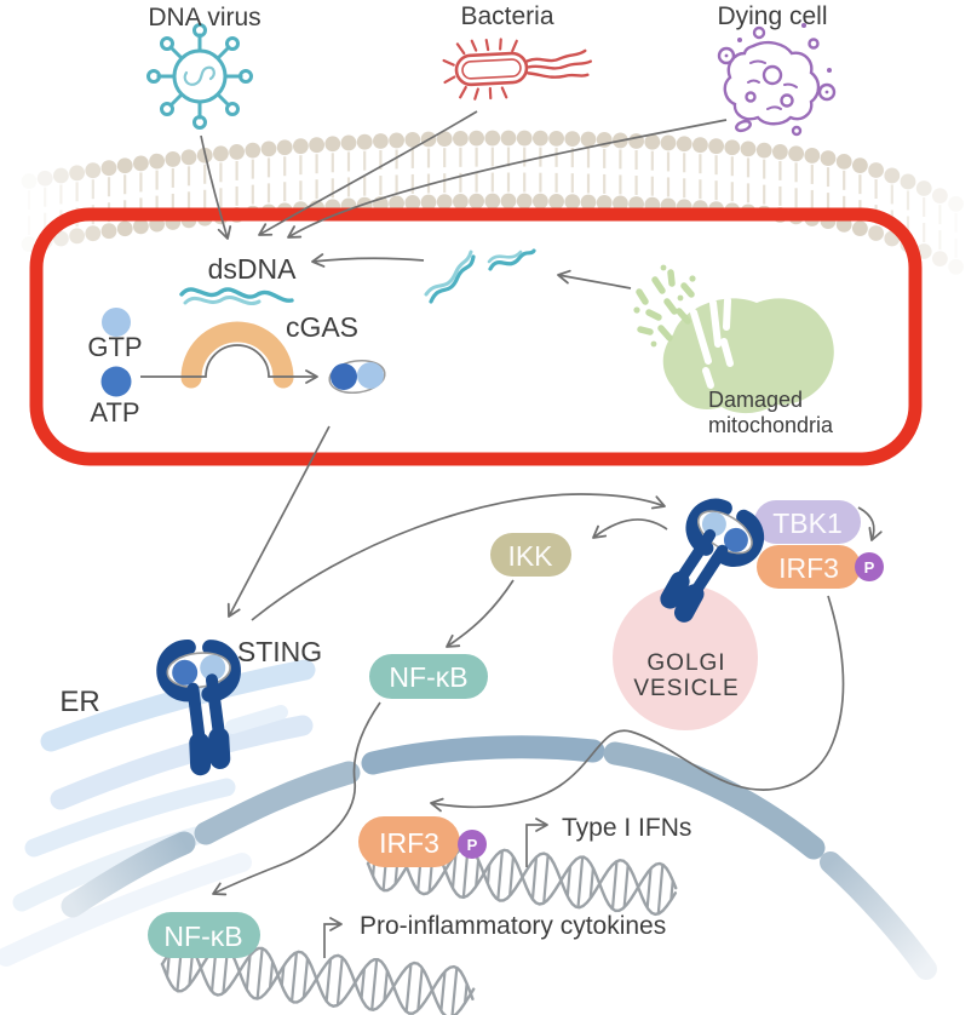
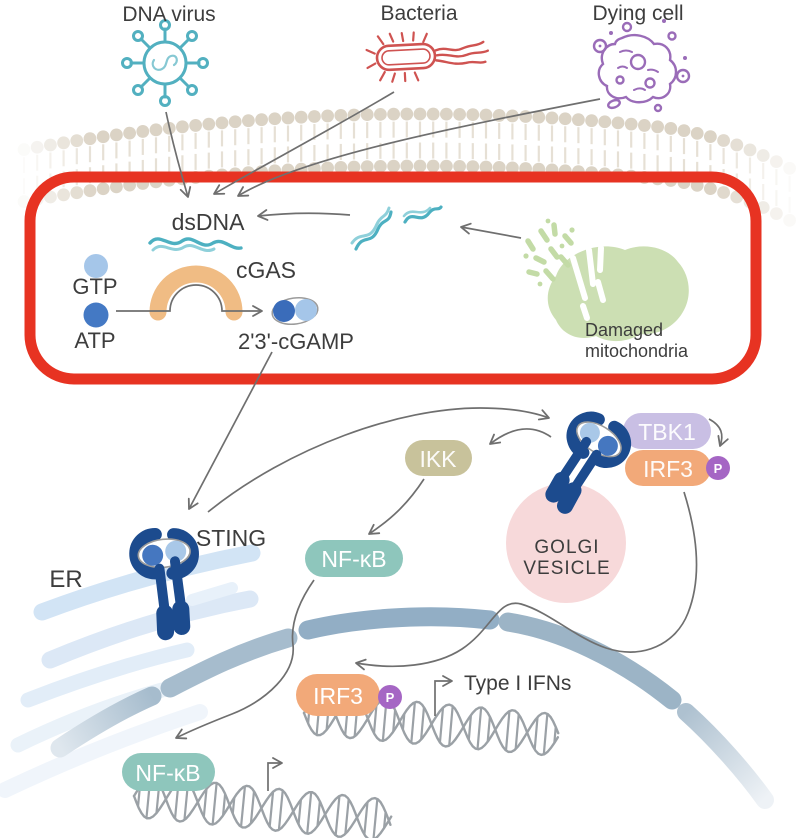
  DNA virus
  Bacteria
  Dying cell
  dsDNA
  cGAS
  GTP
  ATP
+ 2'3'-cGAMP
  Damaged
  mitochondria
  GOLGI
  VESICLE
  TBK1
  IRF3
  P
  STING
  ER
  IKK
  NF-κB
  IRF3
  P
  Type I IFNs
  NF-κB
- Pro-inflammatory cytokines
